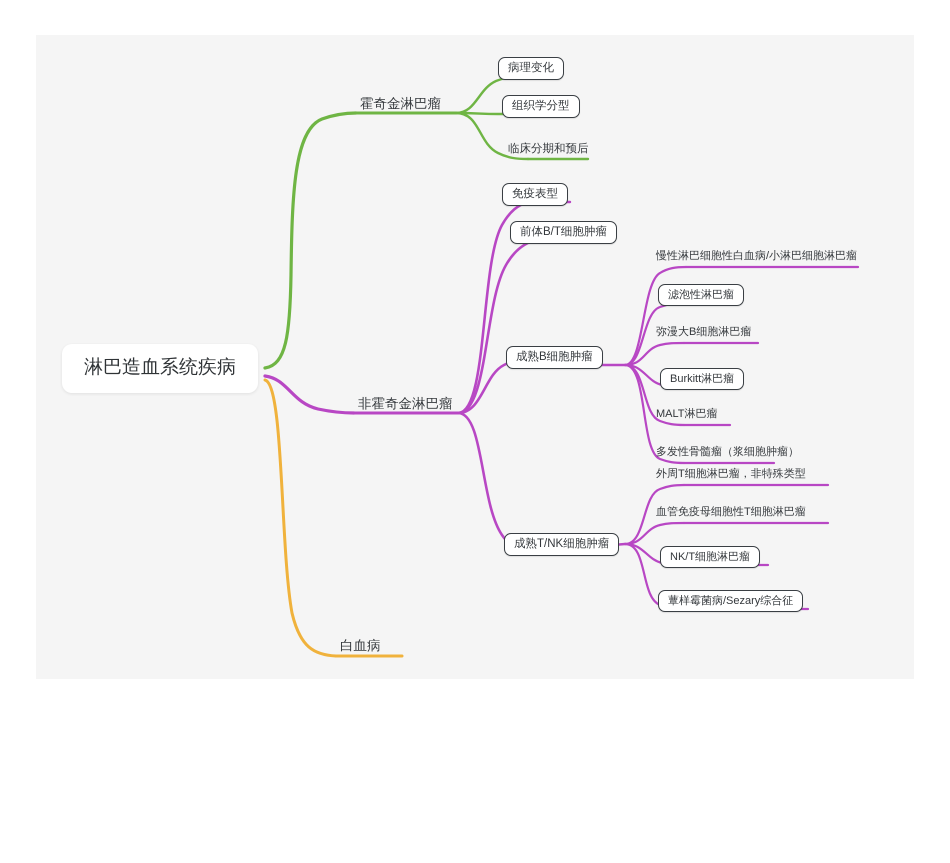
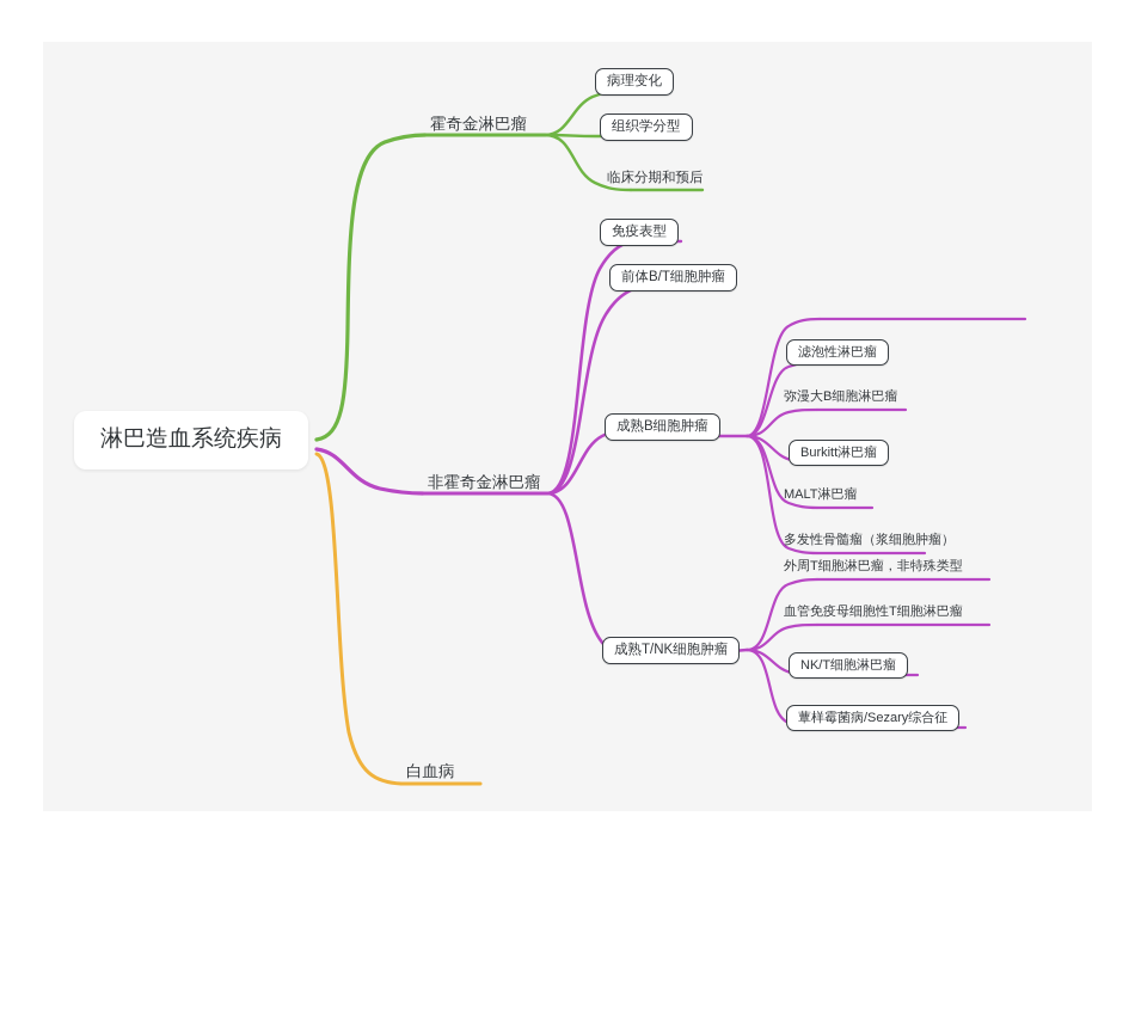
  淋巴造血系统疾病
  霍奇金淋巴瘤
  非霍奇金淋巴瘤
  白血病
  病理变化
  组织学分型
  临床分期和预后
  免疫表型
  前体B/T细胞肿瘤
  成熟B细胞肿瘤
  成熟T/NK细胞肿瘤
- 慢性淋巴细胞性白血病/小淋巴细胞淋巴瘤
  滤泡性淋巴瘤
  弥漫大B细胞淋巴瘤
  Burkitt淋巴瘤
  MALT淋巴瘤
  多发性骨髓瘤（浆细胞肿瘤）
  外周T细胞淋巴瘤，非特殊类型
  血管免疫母细胞性T细胞淋巴瘤
  NK/T细胞淋巴瘤
  蕈样霉菌病/Sezary综合征
